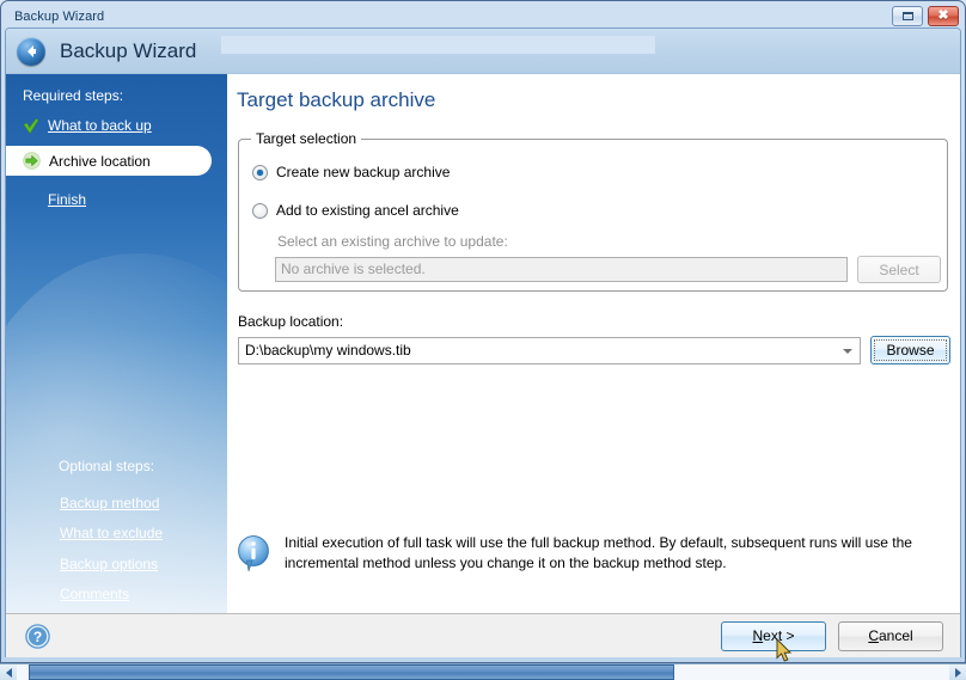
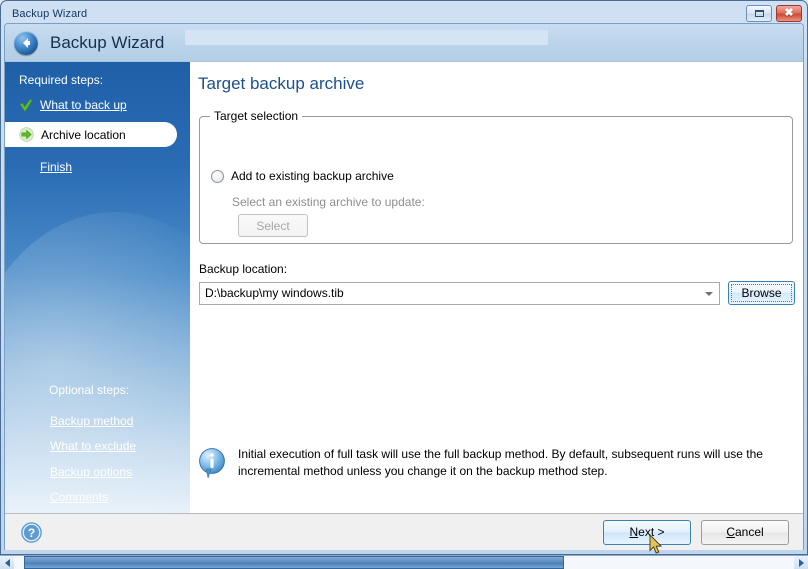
  Backup Wizard
  ✖
  Backup Wizard
  Required steps:
  What to back up
  Archive location
  Finish
  Target backup archive
  Target selection
- Create new backup archive
- Add to existing ancel archive
+ Add to existing backup archive
  Select an existing archive to update:
- No archive is selected.
  Select
  Backup location:
  D:\backup\my windows.tib
  Browse
  Initial execution of full task will use the full backup method. By default, subsequent runs will use the incremental method unless you change it on the backup method step.
  ?
  N
  ext >
  C
  ancel
